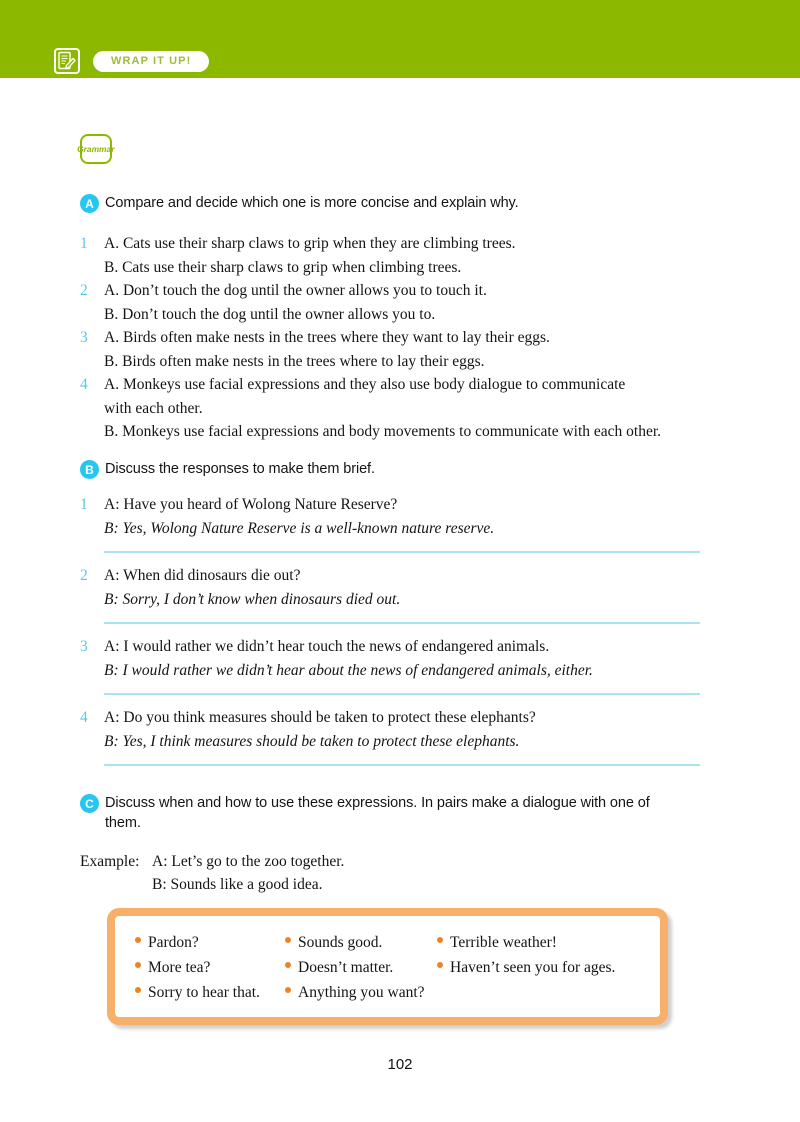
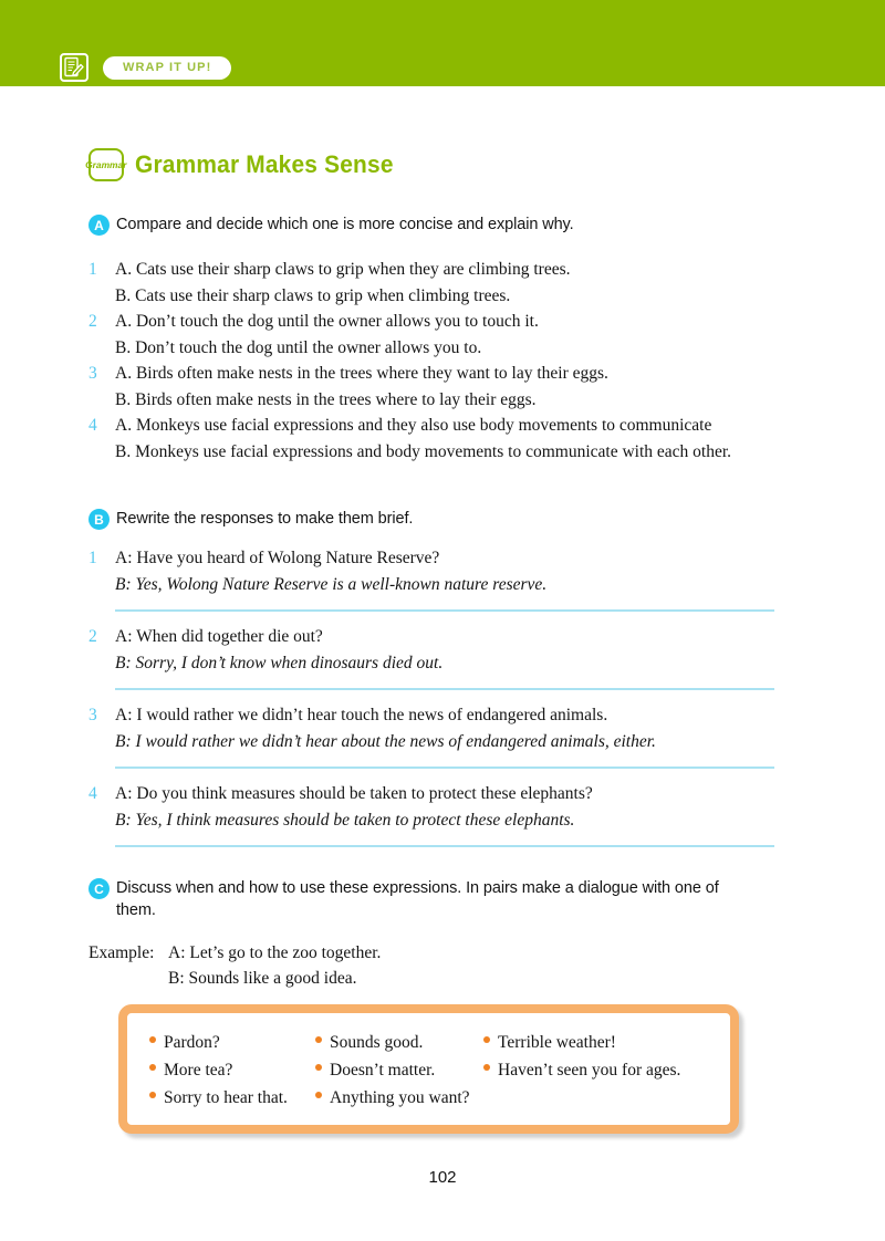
  WRAP IT UP!
  Grammar
+ Grammar Makes Sense
  A
  Compare and decide which one is more concise and explain why.
  1
  A. Cats use their sharp claws to grip when they are climbing trees.
  B. Cats use their sharp claws to grip when climbing trees.
  2
  A. Don’t touch the dog until the owner allows you to touch it.
  B. Don’t touch the dog until the owner allows you to.
  3
  A. Birds often make nests in the trees where they want to lay their eggs.
  B. Birds often make nests in the trees where to lay their eggs.
  4
- A. Monkeys use facial expressions and they also use body dialogue to communicate
+ A. Monkeys use facial expressions and they also use body movements to communicate
- with each other.
  B. Monkeys use facial expressions and body movements to communicate with each other.
  B
- Discuss the responses to make them brief.
+ Rewrite the responses to make them brief.
  1
  A: Have you heard of Wolong Nature Reserve?
  B: Yes, Wolong Nature Reserve is a well-known nature reserve.
  2
- A: When did dinosaurs die out?
+ A: When did together die out?
  B: Sorry, I don’t know when dinosaurs died out.
  3
  A: I would rather we didn’t hear touch the news of endangered animals.
  B: I would rather we didn’t hear about the news of endangered animals, either.
  4
  A: Do you think measures should be taken to protect these elephants?
  B: Yes, I think measures should be taken to protect these elephants.
  C
  Discuss when and how to use these expressions. In pairs make a dialogue with one of them.
  Example:
  A: Let’s go to the zoo together.
  B: Sounds like a good idea.
  Pardon?
  Sounds good.
  Terrible weather!
  More tea?
  Doesn’t matter.
  Haven’t seen you for ages.
  Sorry to hear that.
  Anything you want?
  102
